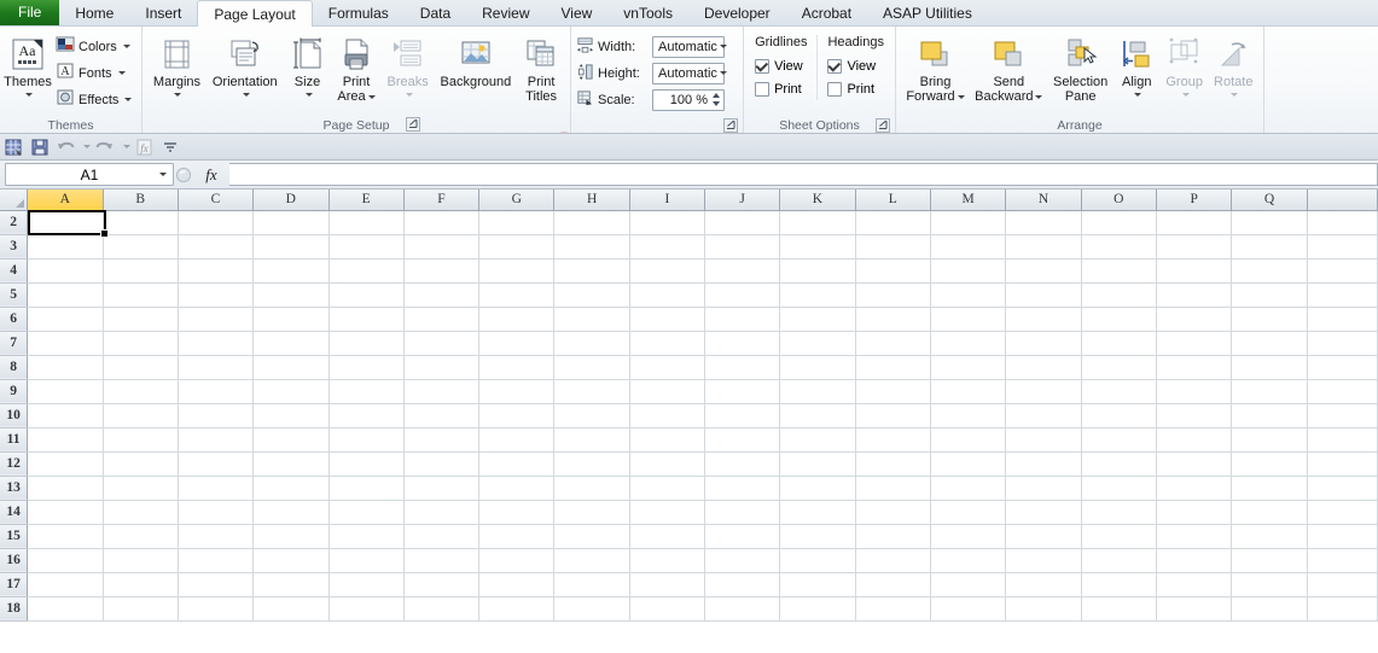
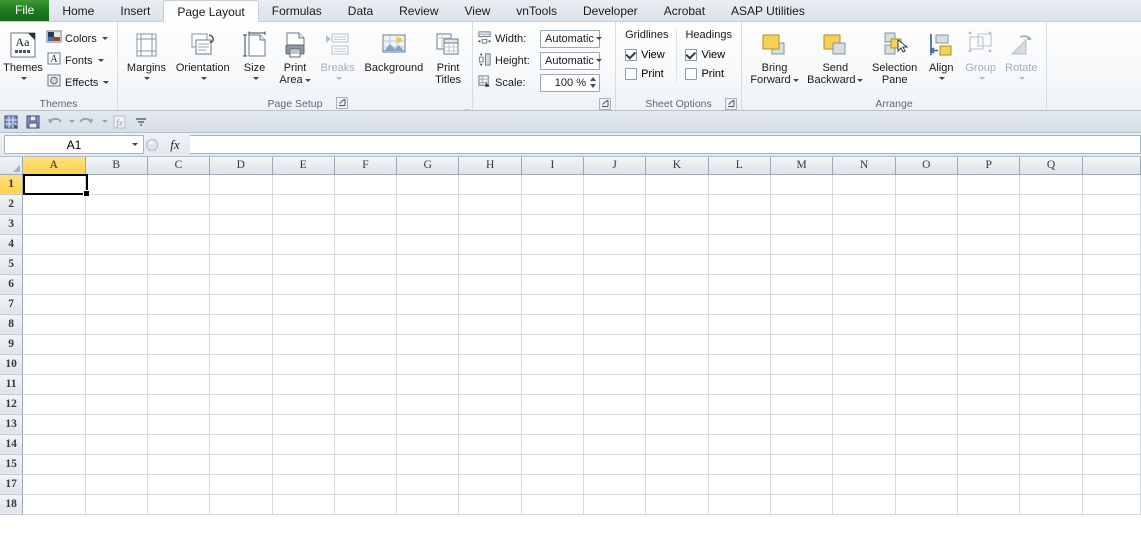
  File
  Home
  Insert
  Page Layout
  Formulas
  Data
  Review
  View
  vnTools
  Developer
  Acrobat
  ASAP Utilities
  Aa
  Themes
  Colors
  A
  Fonts
  Effects
  Themes
  Margins
  Orientation
  Size
  Print
  Area
  Breaks
  Background
  Print
  Titles
  Page Setup
  Width:
  Automatic
  Height:
  Automatic
  Scale:
  100 %
  Gridlines
  View
  Print
  Headings
  View
  Print
  Sheet Options
  Bring
  Forward
  Send
  Backward
  Selection
  Pane
  Align
  Group
  Rotate
  Arrange
  fx
  A1
  fx
  	A	B	C	D	E	F	G	H	I	J	K	L	M	N	O	P	Q
+ 1
  2
  3
  4
  5
  6
  7
  8
  9
  10
  11
  12
  13
  14
  15
- 16
  17
  18
